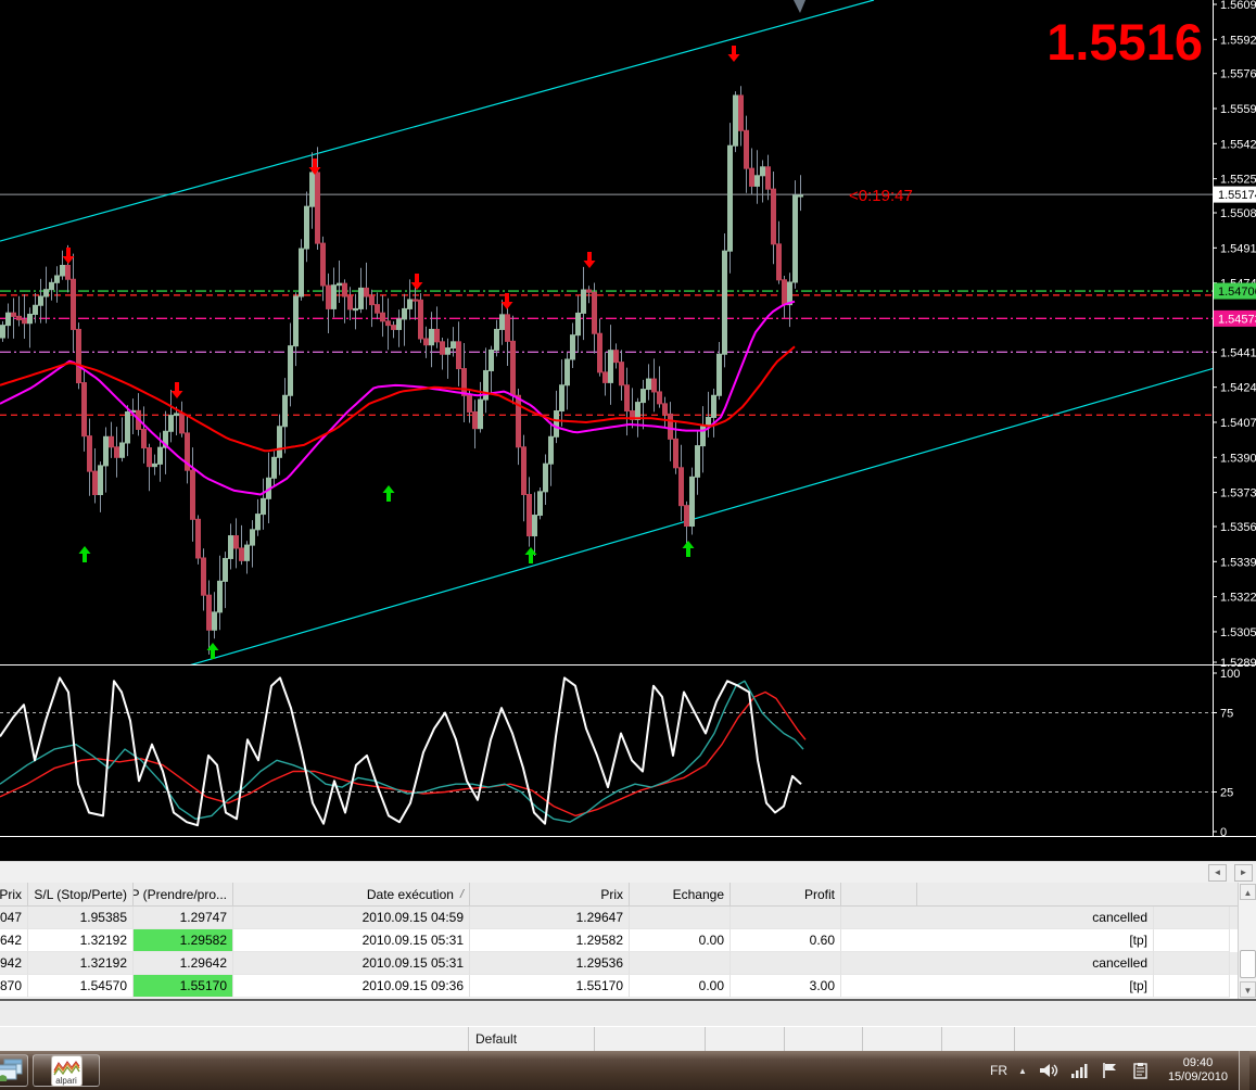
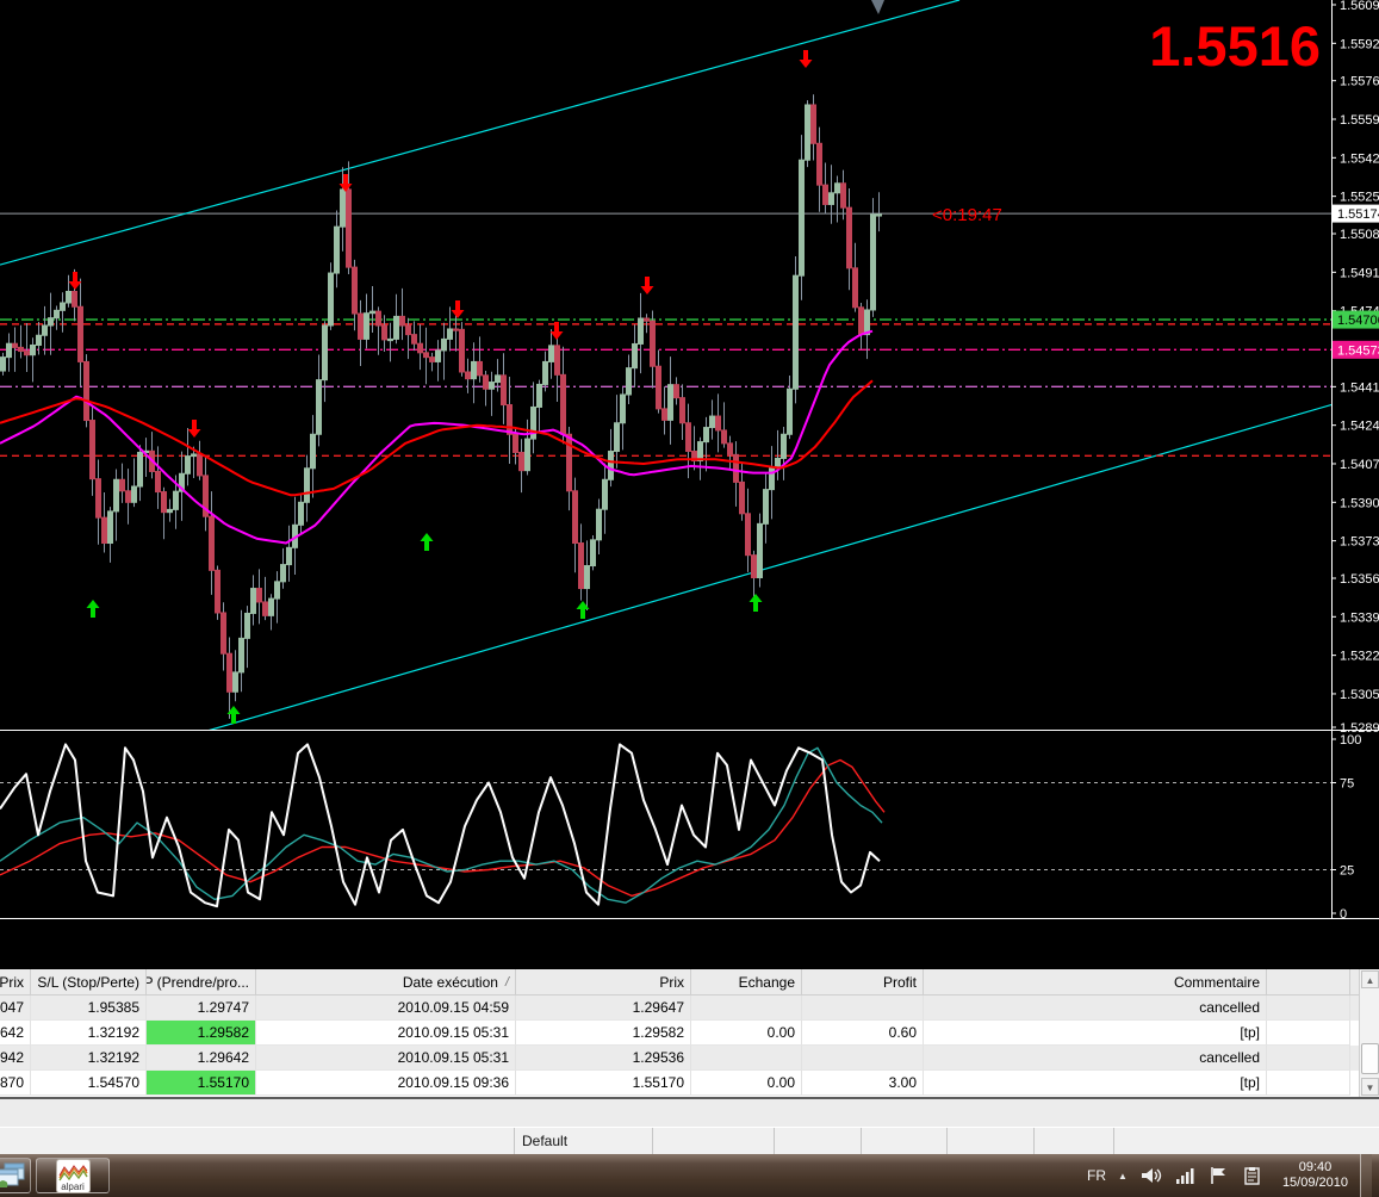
  <0:19:47
  1.5516
  1.5609
  1.5592
  1.5576
  1.5559
  1.5542
  1.5525
  1.5508
  1.5491
  1.5441
  1.5424
  1.5407
  1.5390
  1.5373
  1.5356
  1.5339
  1.5322
  1.5305
  1.5289
  1.5517
  1.5470
  1.5457
  100
  75
  25
  0
- ◄
- ►
  Prix
  S/L (Stop/Perte)
  P (Prendre/pro...
  Date exécution
  /
  Prix
  Echange
  Profit
+ Commentaire
  1.95385
  1.29747
  2010.09.15 04:59
  1.29647
  cancelled
  1.32192
  1.29582
  2010.09.15 05:31
  1.29582
  0.00
  0.60
  [tp]
  1.32192
  1.29642
  2010.09.15 05:31
  1.29536
  cancelled
  1.54570
  1.55170
  2010.09.15 09:36
  1.55170
  0.00
  3.00
  [tp]
  ▲
  ▼
  Default
  alpari
  FR
  ▲
  09:40
  15/09/2010
